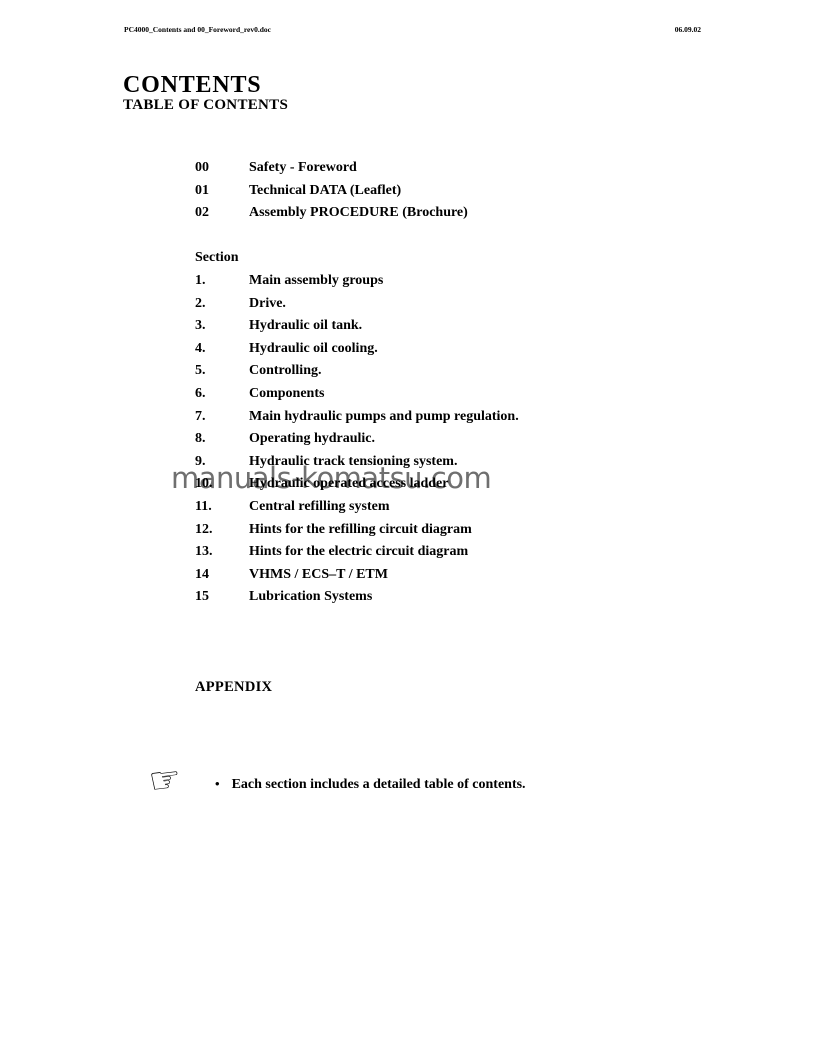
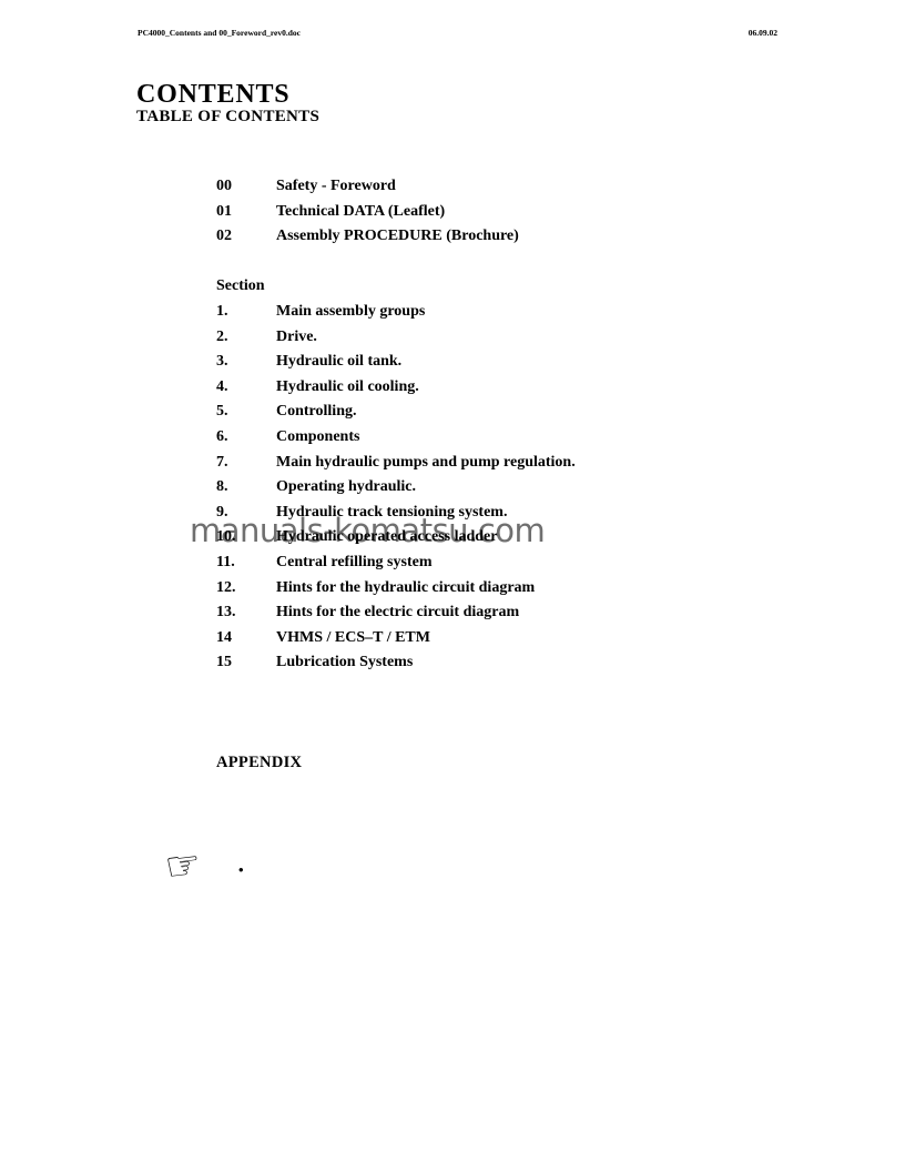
  PC4000_Contents and 00_Foreword_rev0.doc
  06.09.02
  CONTENTS
  TABLE OF CONTENTS
  00
  Safety - Foreword
  01
  Technical DATA (Leaflet)
  02
  Assembly PROCEDURE (Brochure)
  Section
  1.
  Main assembly groups
  2.
  Drive.
  3.
  Hydraulic oil tank.
  4.
  Hydraulic oil cooling.
  5.
  Controlling.
  6.
  Components
  7.
  Main hydraulic pumps and pump regulation.
  8.
  Operating hydraulic.
  9.
  Hydraulic track tensioning system.
  10.
  Hydraulic operated access ladder
  11.
  Central refilling system
  12.
- Hints for the refilling circuit diagram
+ Hints for the hydraulic circuit diagram
  13.
  Hints for the electric circuit diagram
  14
  VHMS / ECS–T / ETM
  15
  Lubrication Systems
  APPENDIX
  •
- Each section includes a detailed table of contents.
  manuals-komatsu.com
